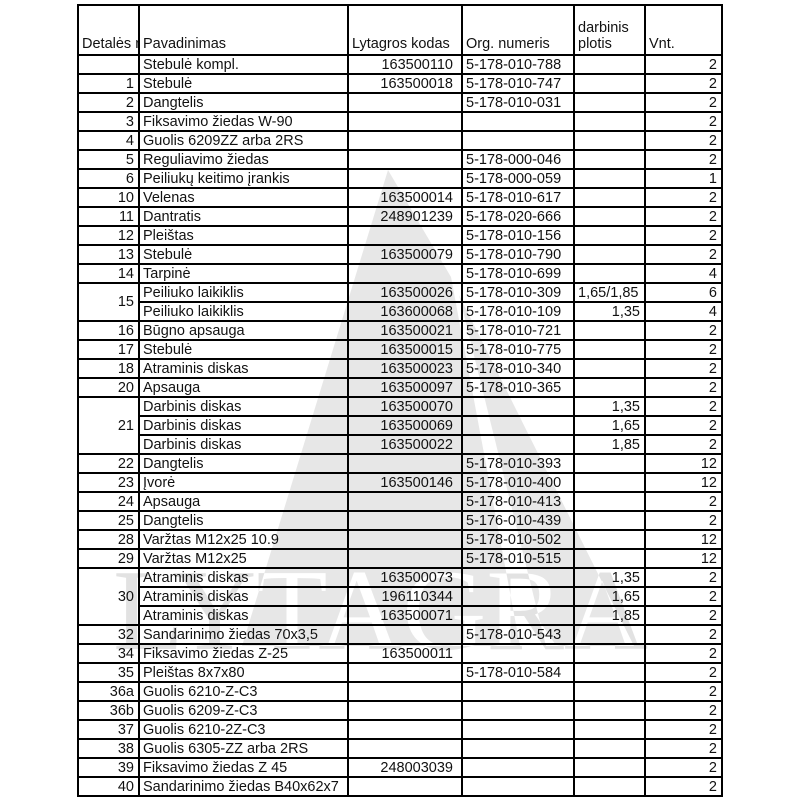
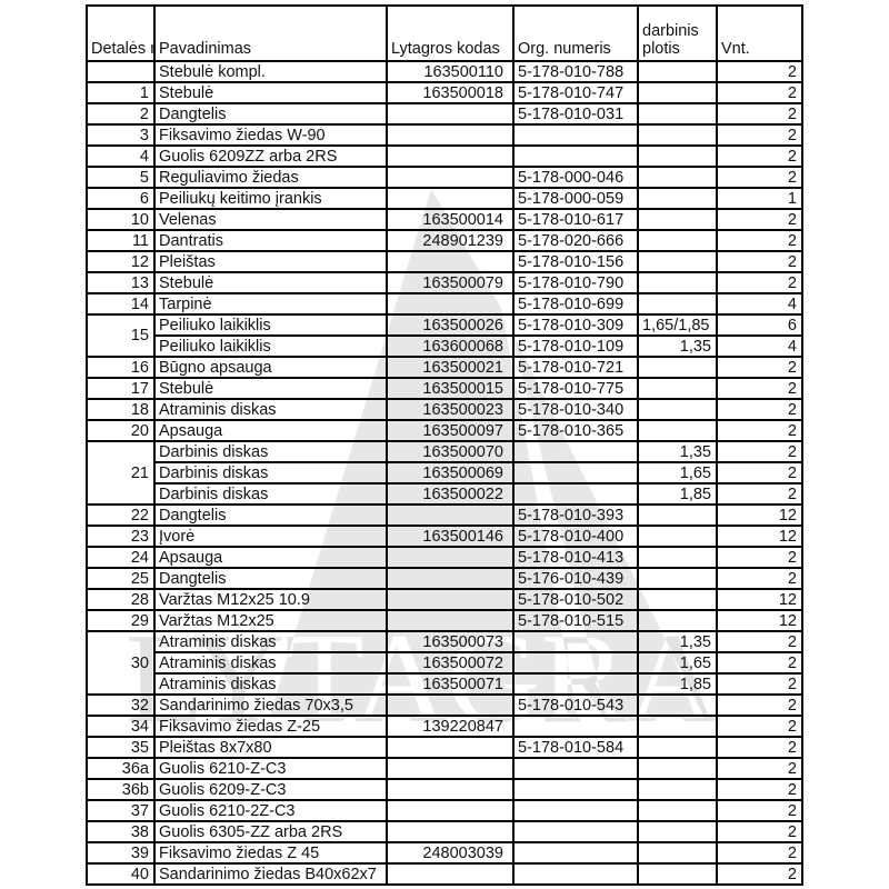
  Detalės	Pavadinimas	Lytagros kodas	Org. numeris	darbinis plotis	Vnt.
  	Stebulė kompl.	163500110	5-178-010-788		2
  1	Stebulė	163500018	5-178-010-747		2
  2	Dangtelis		5-178-010-031		2
  3	Fiksavimo žiedas W-90				2
  4	Guolis 6209ZZ arba 2RS				2
  5	Reguliavimo žiedas		5-178-000-046		2
  6	Peiliukų keitimo įrankis		5-178-000-059		1
  10	Velenas	163500014	5-178-010-617		2
  11	Dantratis	248901239	5-178-020-666		2
  12	Pleištas		5-178-010-156		2
  13	Stebulė	163500079	5-178-010-790		2
  14	Tarpinė		5-178-010-699		4
  15	Peiliuko laikiklis	163500026	5-178-010-309	1,65/1,85	6
  Peiliuko laikiklis	163600068	5-178-010-109	1,35	4
  16	Būgno apsauga	163500021	5-178-010-721		2
  17	Stebulė	163500015	5-178-010-775		2
  18	Atraminis diskas	163500023	5-178-010-340		2
  20	Apsauga	163500097	5-178-010-365		2
  21	Darbinis diskas	163500070		1,35	2
  Darbinis diskas	163500069		1,65	2
  Darbinis diskas	163500022		1,85	2
  22	Dangtelis		5-178-010-393		12
  23	Įvorė	163500146	5-178-010-400		12
  24	Apsauga		5-178-010-413		2
  25	Dangtelis		5-176-010-439		2
  28	Varžtas M12x25 10.9		5-178-010-502		12
  29	Varžtas M12x25		5-178-010-515		12
  30	Atraminis diskas	163500073		1,35	2
- Atraminis diskas	196110344		1,65	2
+ Atraminis diskas	163500072		1,65	2
  Atraminis diskas	163500071		1,85	2
  32	Sandarinimo žiedas 70x3,5		5-178-010-543		2
- 34	Fiksavimo žiedas Z-25	163500011			2
+ 34	Fiksavimo žiedas Z-25	139220847			2
  35	Pleištas 8x7x80		5-178-010-584		2
  36a	Guolis 6210-Z-C3				2
  36b	Guolis 6209-Z-C3				2
  37	Guolis 6210-2Z-C3				2
  38	Guolis 6305-ZZ arba 2RS				2
  39	Fiksavimo žiedas Z 45	248003039			2
  40	Sandarinimo žiedas B40x62x7				2
